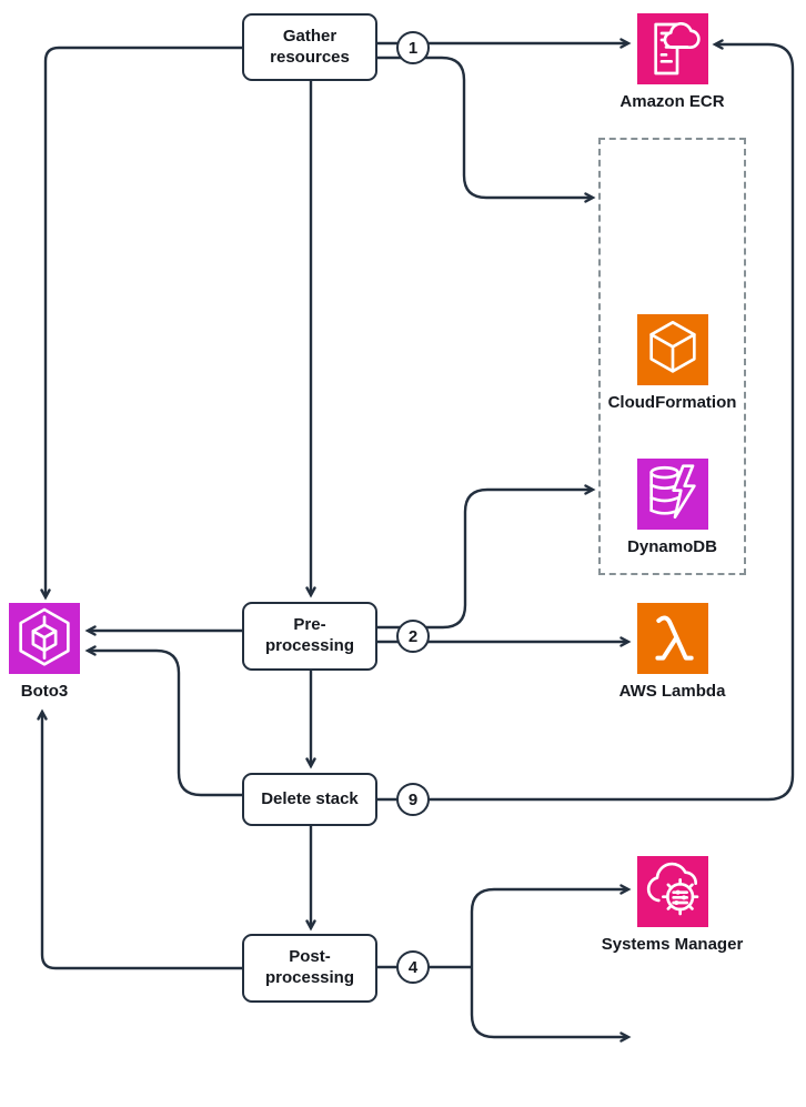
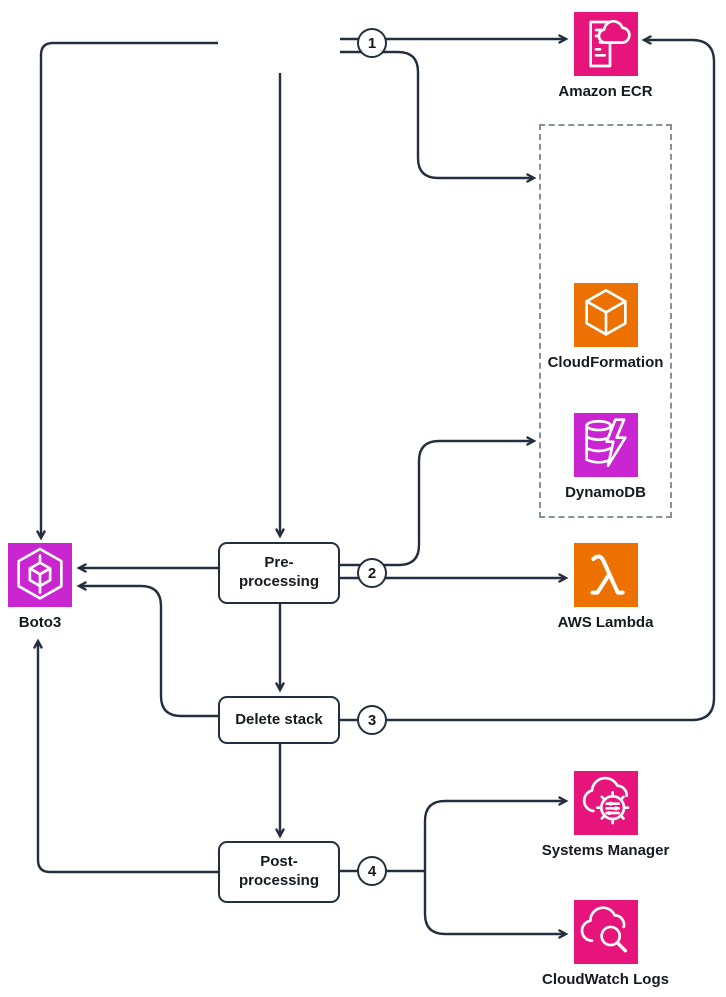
- Gather
- resources
  Pre-
  processing
  Delete stack
  Post-
  processing
  1
  2
- 9
+ 3
  4
  Amazon ECR
  CloudFormation
  DynamoDB
  AWS Lambda
  Systems Manager
+ CloudWatch Logs
  Boto3
